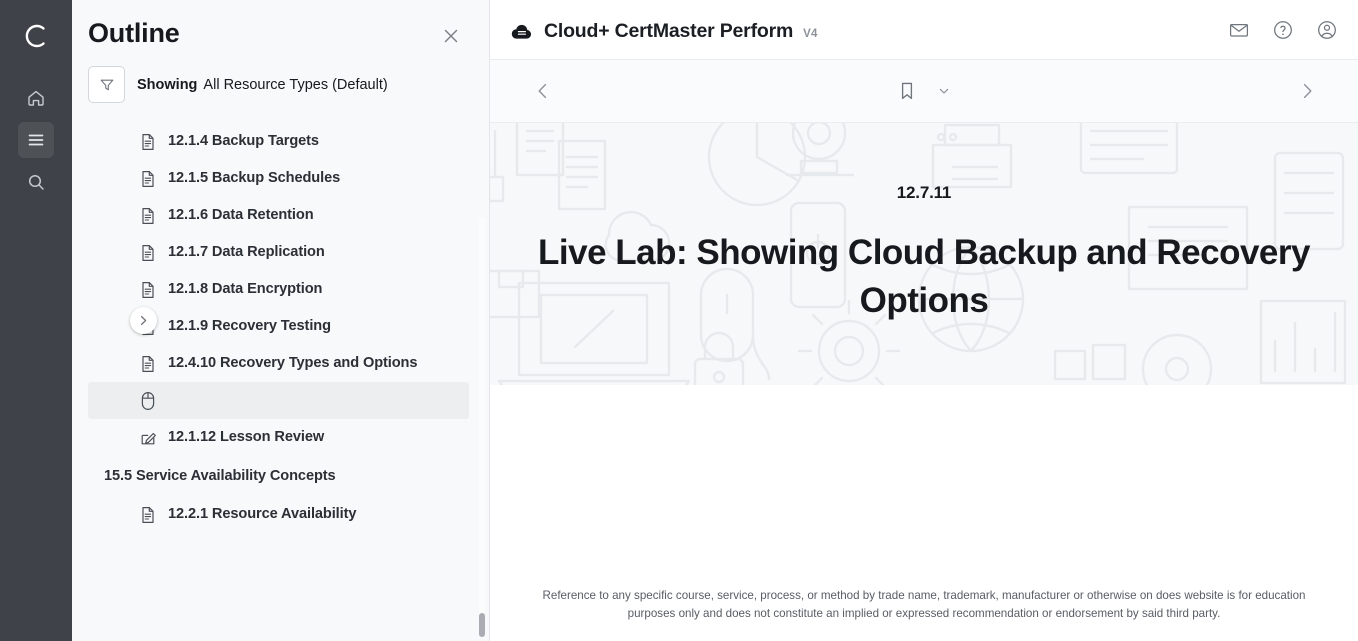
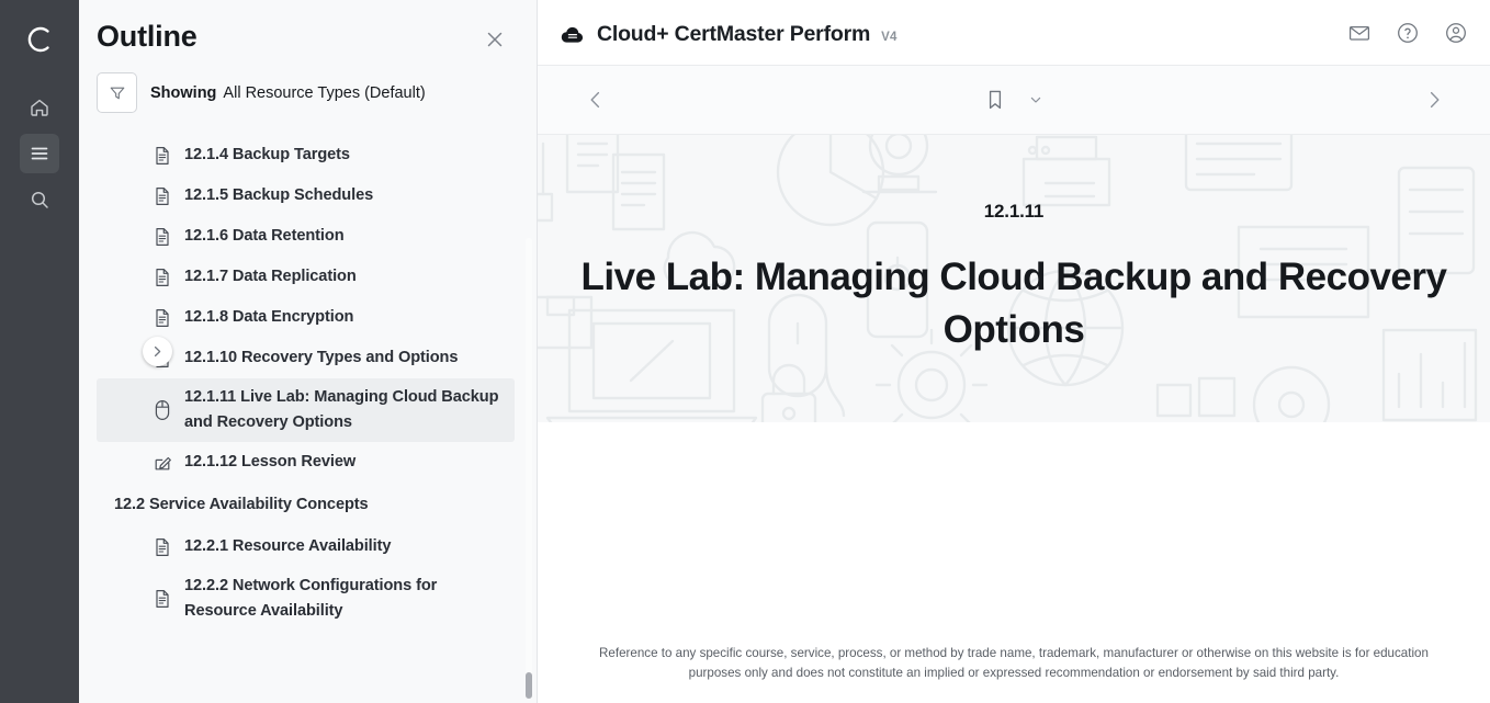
  Outline
  Showing All Resource Types (Default)
  12.1.4 Backup Targets
  12.1.5 Backup Schedules
  12.1.6 Data Retention
  12.1.7 Data Replication
  12.1.8 Data Encryption
- 12.1.9 Recovery Testing
- 12.4.10 Recovery Types and Options
+ 12.1.10 Recovery Types and Options
+ 12.1.11 Live Lab: Managing Cloud Backup and Recovery Options
  12.1.12 Lesson Review
- 15.5 Service Availability Concepts
+ 12.2 Service Availability Concepts
  12.2.1 Resource Availability
+ 12.2.2 Network Configurations for Resource Availability
  Cloud+ CertMaster Perform
  V4
- 12.7.11
+ 12.1.11
- Live Lab: Showing Cloud Backup and Recovery Options
+ Live Lab: Managing Cloud Backup and Recovery Options
- Reference to any specific course, service, process, or method by trade name, trademark, manufacturer or otherwise on does website is for education purposes only and does not constitute an implied or expressed recommendation or endorsement by said third party.
+ Reference to any specific course, service, process, or method by trade name, trademark, manufacturer or otherwise on this website is for education purposes only and does not constitute an implied or expressed recommendation or endorsement by said third party.
